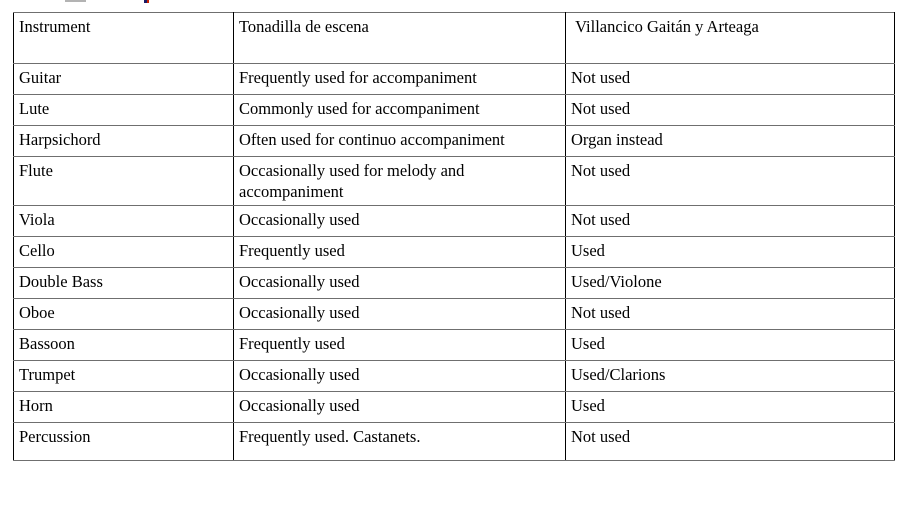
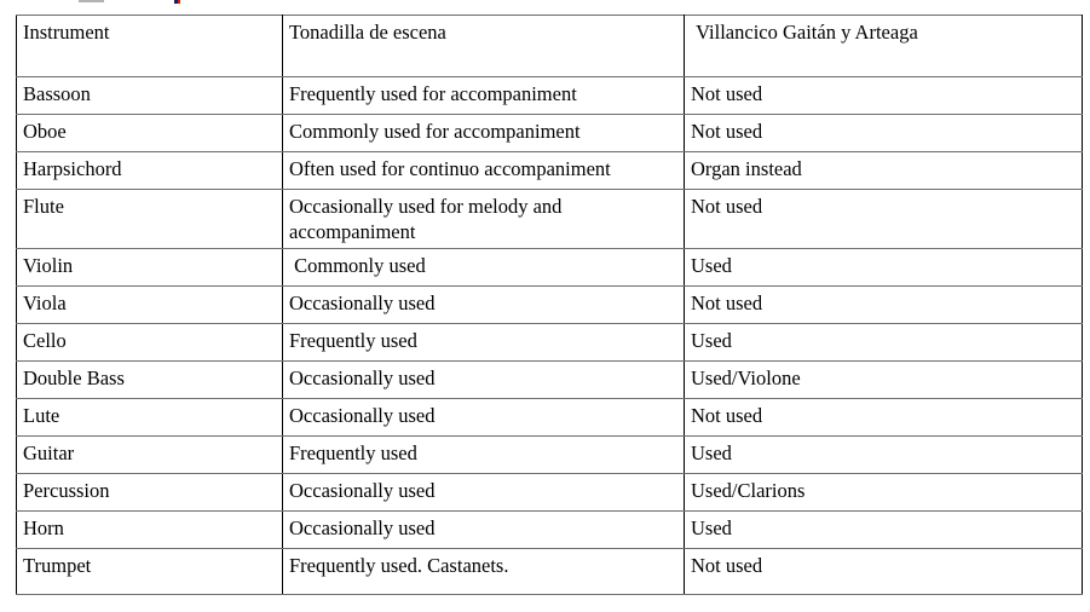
  Instrument	Tonadilla de escena	Villancico Gaitán y Arteaga
- Guitar	Frequently used for accompaniment	Not used
+ Bassoon	Frequently used for accompaniment	Not used
- Lute	Commonly used for accompaniment	Not used
+ Oboe	Commonly used for accompaniment	Not used
  Harpsichord	Often used for continuo accompaniment	Organ instead
  Flute	Occasionally used for melody and accompaniment	Not used
+ Violin	Commonly used	Used
  Viola	Occasionally used	Not used
  Cello	Frequently used	Used
  Double Bass	Occasionally used	Used/Violone
- Oboe	Occasionally used	Not used
+ Lute	Occasionally used	Not used
- Bassoon	Frequently used	Used
+ Guitar	Frequently used	Used
- Trumpet	Occasionally used	Used/Clarions
+ Percussion	Occasionally used	Used/Clarions
  Horn	Occasionally used	Used
- Percussion	Frequently used. Castanets.	Not used
+ Trumpet	Frequently used. Castanets.	Not used
